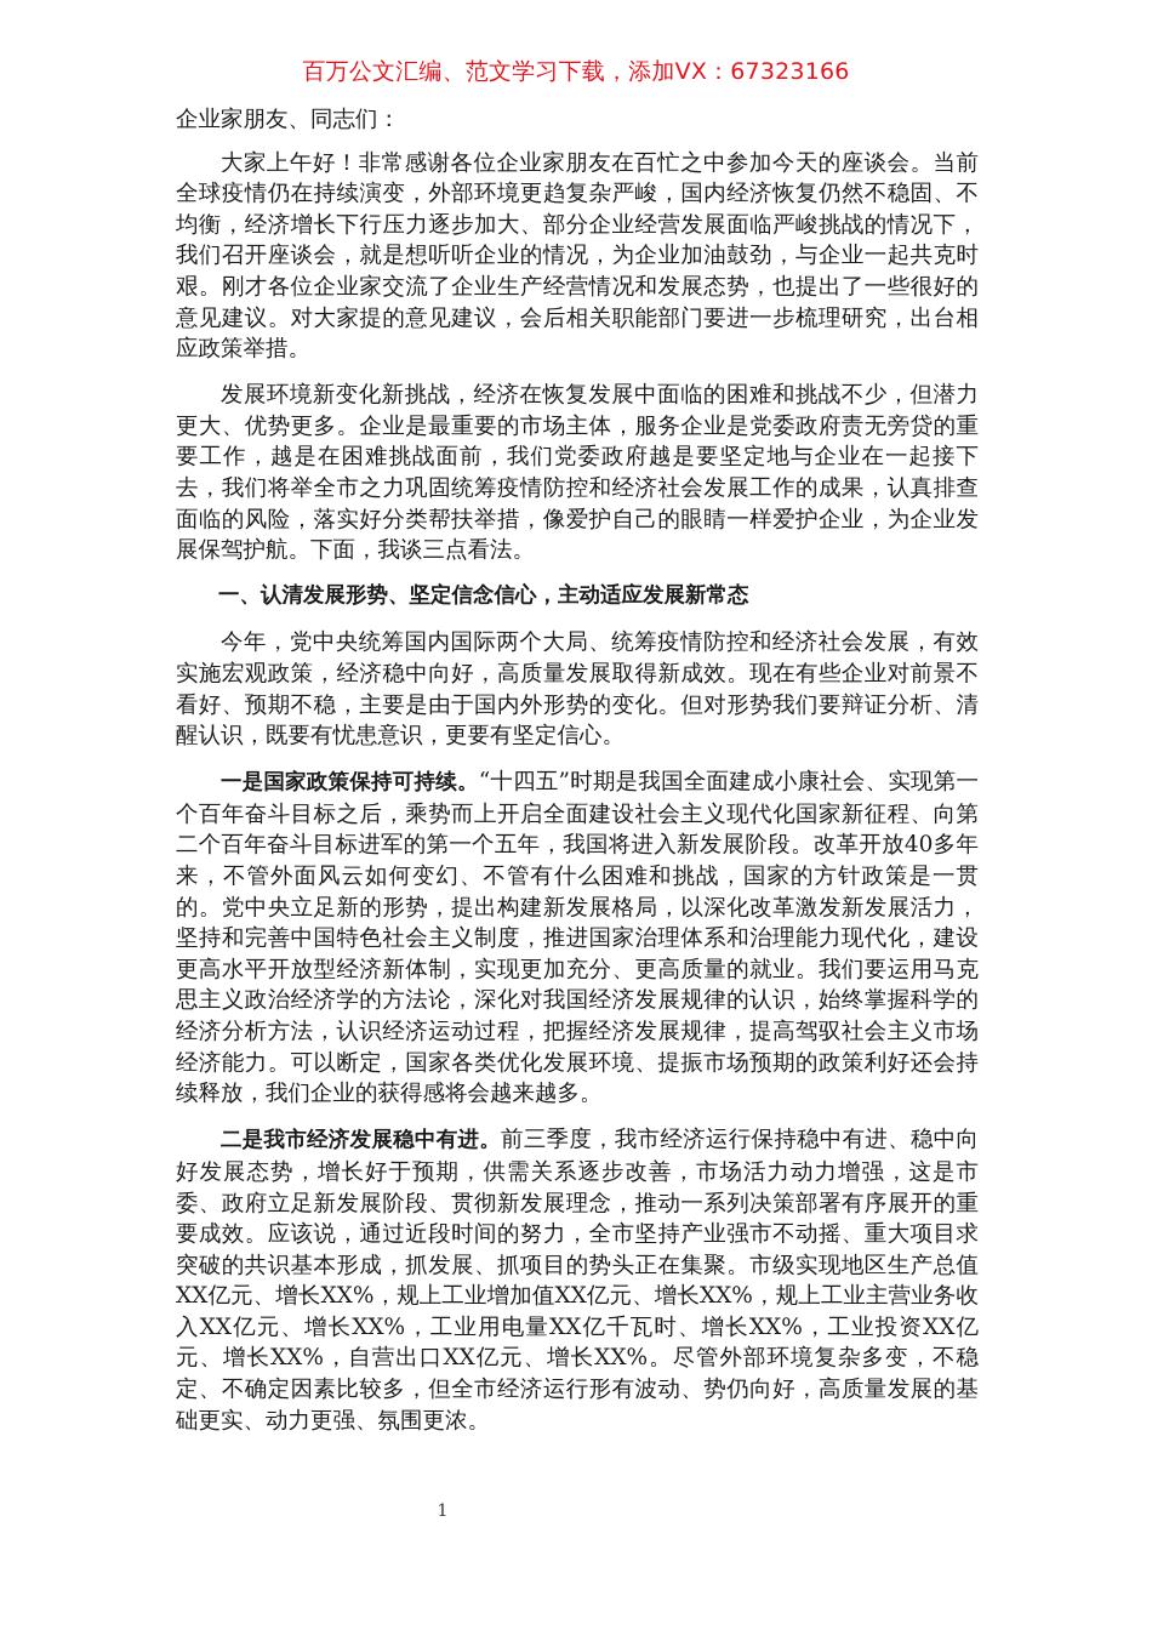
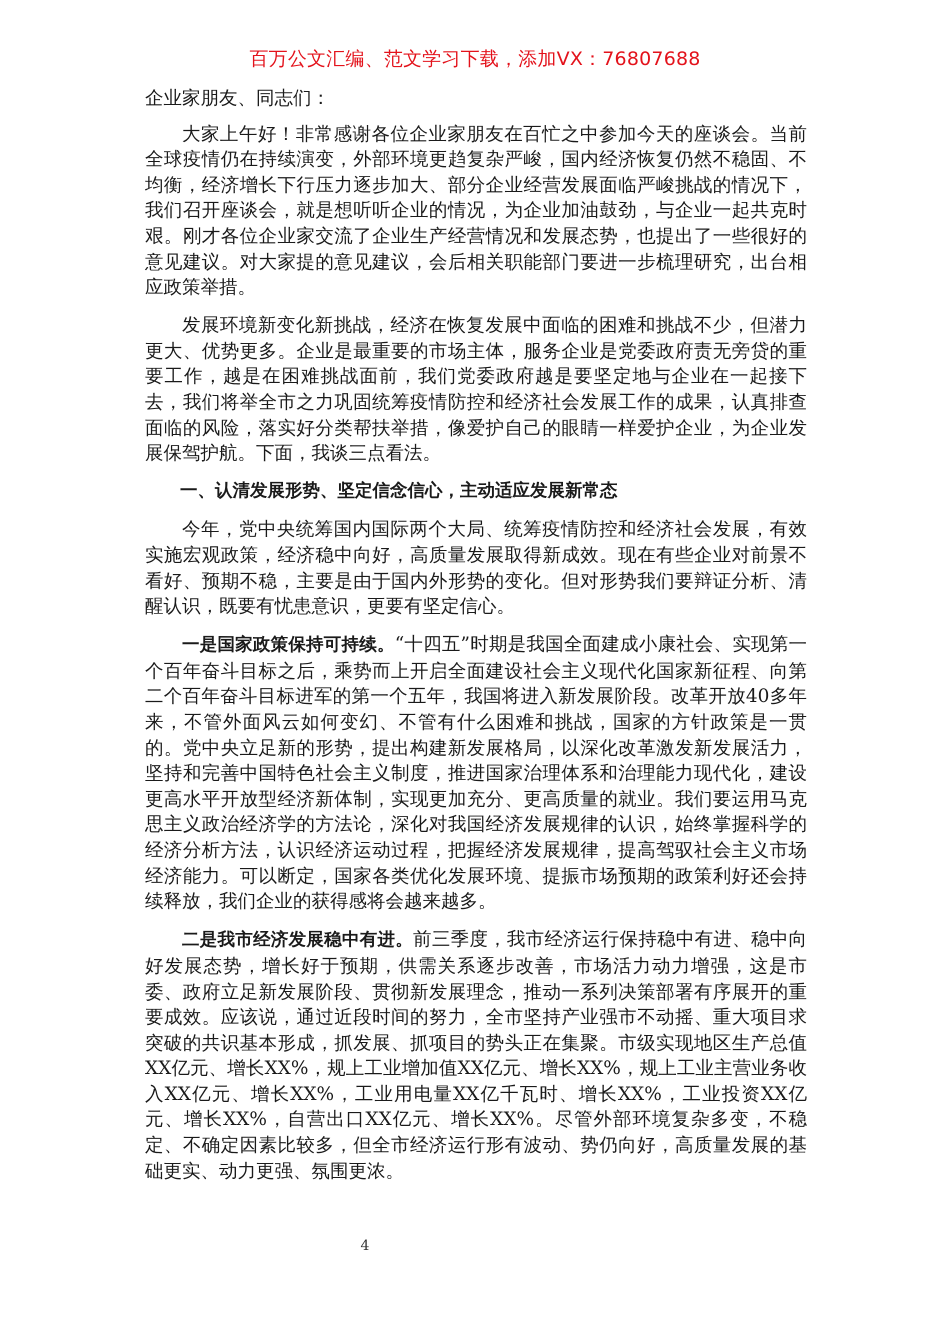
- 百万公文汇编、范文学习下载，添加VX：67323166
+ 百万公文汇编、范文学习下载，添加VX：76807688
  企业家朋友、同志们：
  大家上午好！非常感谢各位企业家朋友在百忙之中参加今天的座谈会。当前全球疫情仍在持续演变，外部环境更趋复杂严峻，国内经济恢复仍然不稳固、不均衡，经济增长下行压力逐步加大、部分企业经营发展面临严峻挑战的情况下，我们召开座谈会，就是想听听企业的情况，为企业加油鼓劲，与企业一起共克时艰。刚才各位企业家交流了企业生产经营情况和发展态势，也提出了一些很好的意见建议。对大家提的意见建议，会后相关职能部门要进一步梳理研究，出台相应政策举措。
  发展环境新变化新挑战，经济在恢复发展中面临的困难和挑战不少，但潜力更大、优势更多。企业是最重要的市场主体，服务企业是党委政府责无旁贷的重要工作，越是在困难挑战面前，我们党委政府越是要坚定地与企业在一起接下去，我们将举全市之力巩固统筹疫情防控和经济社会发展工作的成果，认真排查面临的风险，落实好分类帮扶举措，像爱护自己的眼睛一样爱护企业，为企业发展保驾护航。下面，我谈三点看法。
  一、认清发展形势、坚定信念信心，主动适应发展新常态
  今年，党中央统筹国内国际两个大局、统筹疫情防控和经济社会发展，有效实施宏观政策，经济稳中向好，高质量发展取得新成效。现在有些企业对前景不看好、预期不稳，主要是由于国内外形势的变化。但对形势我们要辩证分析、清醒认识，既要有忧患意识，更要有坚定信心。
  一是国家政策保持可持续。“十四五”时期是我国全面建成小康社会、实现第一个百年奋斗目标之后，乘势而上开启全面建设社会主义现代化国家新征程、向第二个百年奋斗目标进军的第一个五年，我国将进入新发展阶段。改革开放40多年来，不管外面风云如何变幻、不管有什么困难和挑战，国家的方针政策是一贯的。党中央立足新的形势，提出构建新发展格局，以深化改革激发新发展活力，坚持和完善中国特色社会主义制度，推进国家治理体系和治理能力现代化，建设更高水平开放型经济新体制，实现更加充分、更高质量的就业。我们要运用马克思主义政治经济学的方法论，深化对我国经济发展规律的认识，始终掌握科学的经济分析方法，认识经济运动过程，把握经济发展规律，提高驾驭社会主义市场经济能力。可以断定，国家各类优化发展环境、提振市场预期的政策利好还会持续释放，我们企业的获得感将会越来越多。
  二是我市经济发展稳中有进。前三季度，我市经济运行保持稳中有进、稳中向好发展态势，增长好于预期，供需关系逐步改善，市场活力动力增强，这是市委、政府立足新发展阶段、贯彻新发展理念，推动一系列决策部署有序展开的重要成效。应该说，通过近段时间的努力，全市坚持产业强市不动摇、重大项目求突破的共识基本形成，抓发展、抓项目的势头正在集聚。市级实现地区生产总值XX亿元、增长XX%，规上工业增加值XX亿元、增长XX%，规上工业主营业务收入XX亿元、增长XX%，工业用电量XX亿千瓦时、增长XX%，工业投资XX亿元、增长XX%，自营出口XX亿元、增长XX%。尽管外部环境复杂多变，不稳定、不确定因素比较多，但全市经济运行形有波动、势仍向好，高质量发展的基础更实、动力更强、氛围更浓。
- 1
+ 4
